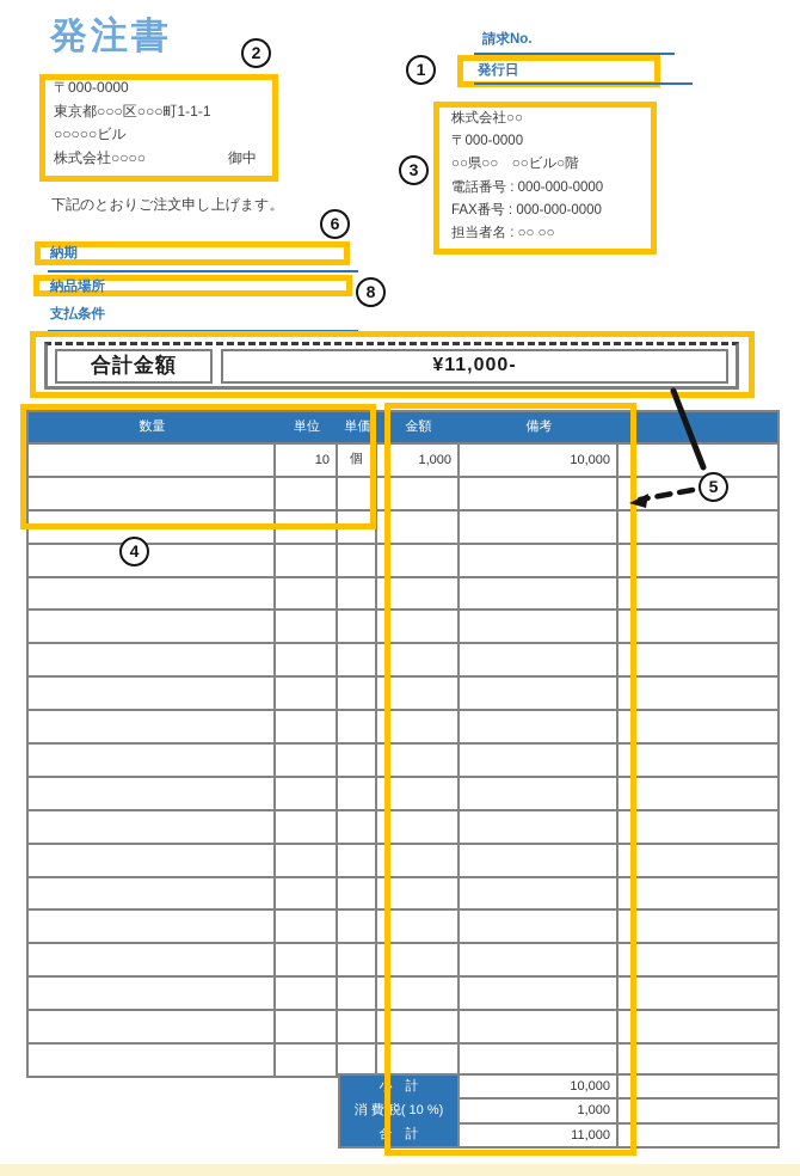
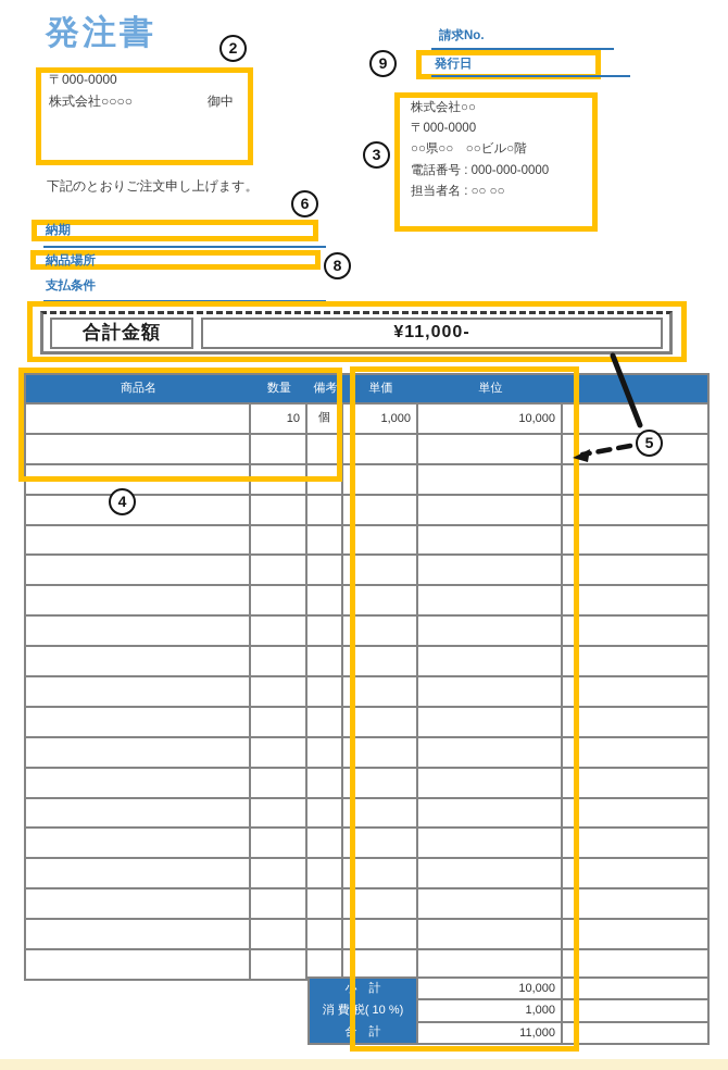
  発注書
  請求No.
  発行日
  〒000-0000
- 東京都○○○区○○○町1-1-1
- ○○○○○ビル
  株式会社○○○○
  御中
  株式会社○○
  〒000-0000
  ○○県○○ ○○ビル○階
  電話番号 : 000-000-0000
- FAX番号 : 000-000-0000
  担当者名 : ○○ ○○
  下記のとおりご注文申し上げます。
  納期
  納品場所
  支払条件
  合計金額
  ¥11,000-
+ 商品名
  数量
- 単位
+ 備考
  単価
- 金額
- 備考
+ 単位
  10
  個
  1,000
  10,000
  小 計
  消 費 税( 10 %)
  合 計
  10,000
  1,000
  11,000
- 1
+ 9
  2
  3
  4
  5
  6
  8
